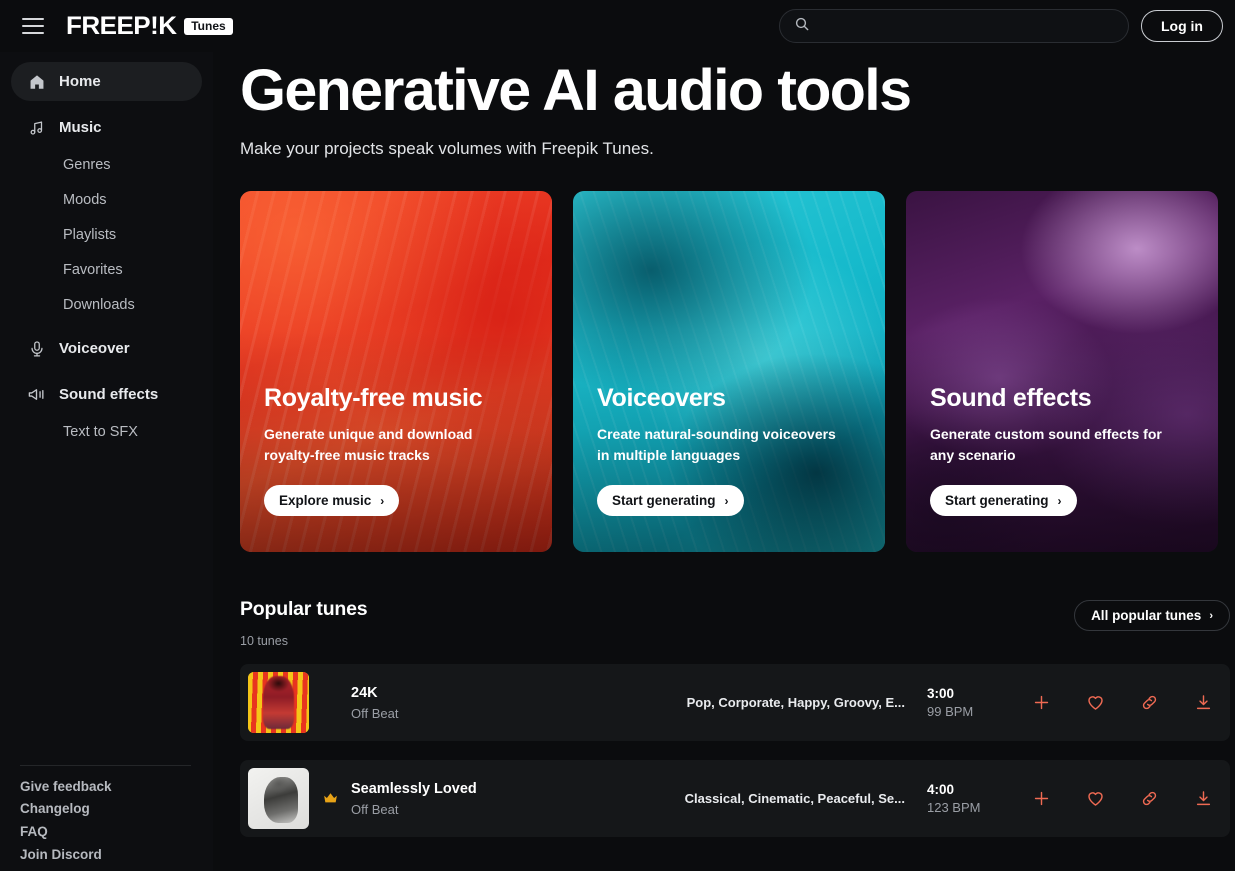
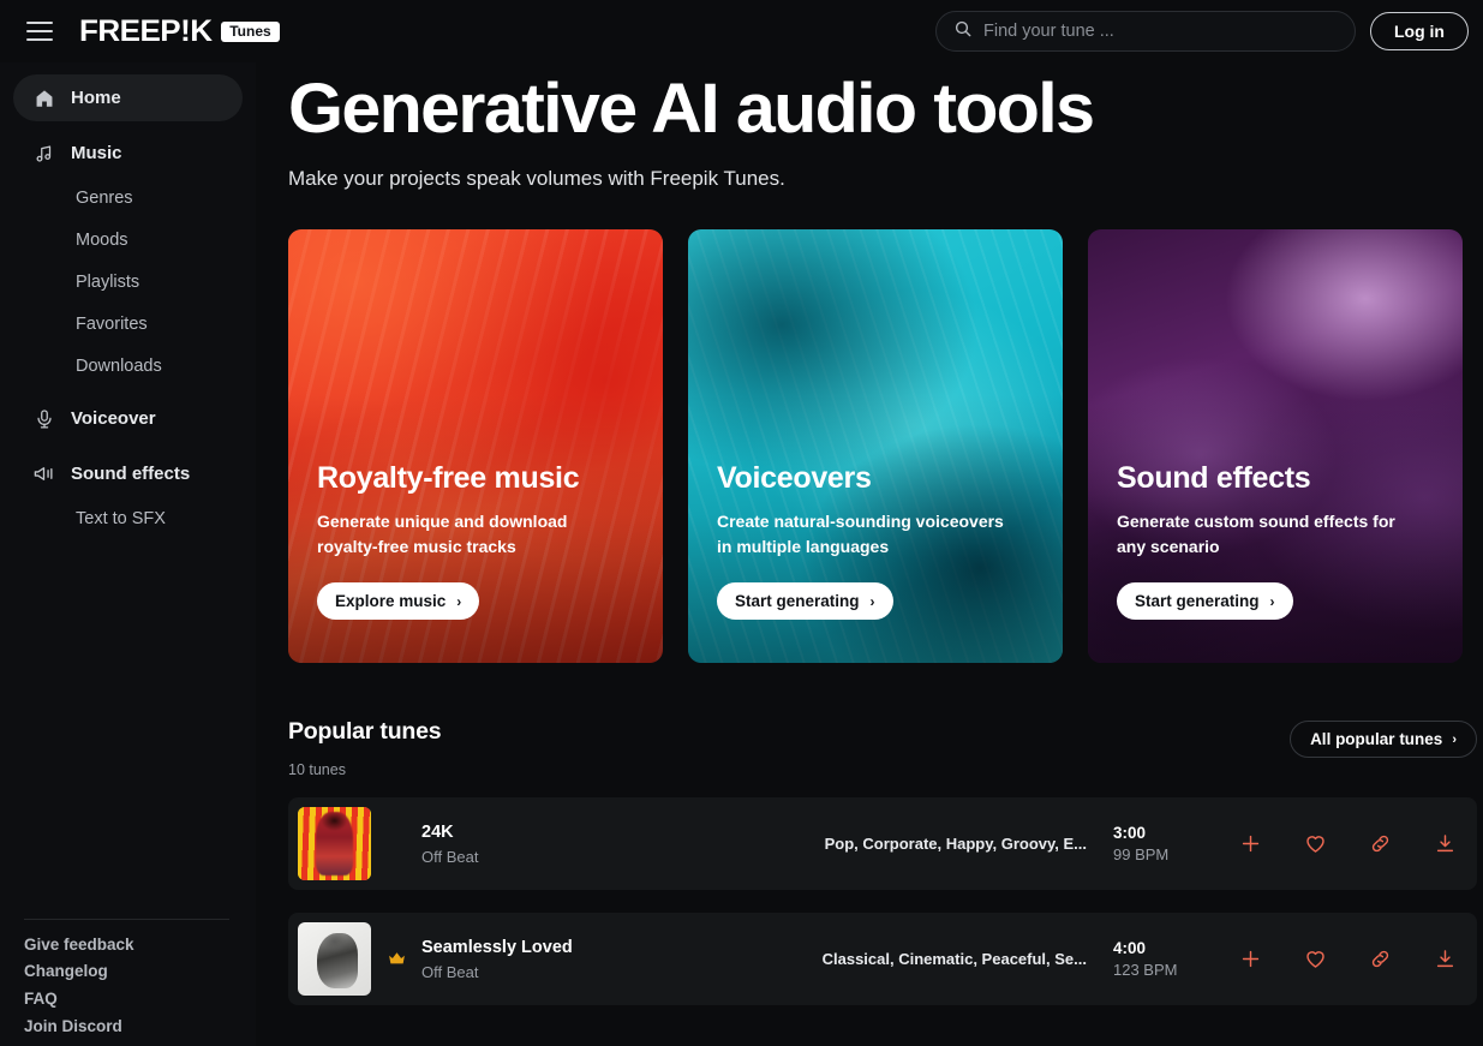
  FREEP!K
  Tunes
+ Find your tune ...
  Log in
  Home
  Music
  Genres
  Moods
  Playlists
  Favorites
  Downloads
  Voiceover
  Sound effects
  Text to SFX
  Give feedback
  Changelog
  FAQ
  Join Discord
  Generative AI audio tools
  Make your projects speak volumes with Freepik Tunes.
  Royalty-free music
  Generate unique and download royalty-free music tracks
  Explore music
  ›
  Voiceovers
  Create natural-sounding voiceovers in multiple languages
  Start generating
  ›
  Sound effects
  Generate custom sound effects for any scenario
  Start generating
  ›
  Popular tunes
  10 tunes
  All popular tunes
  ›
  24K
  Off Beat
  Pop, Corporate, Happy, Groovy, E...
  3:00
  99 BPM
  Seamlessly Loved
  Off Beat
  Classical, Cinematic, Peaceful, Se...
  4:00
  123 BPM
